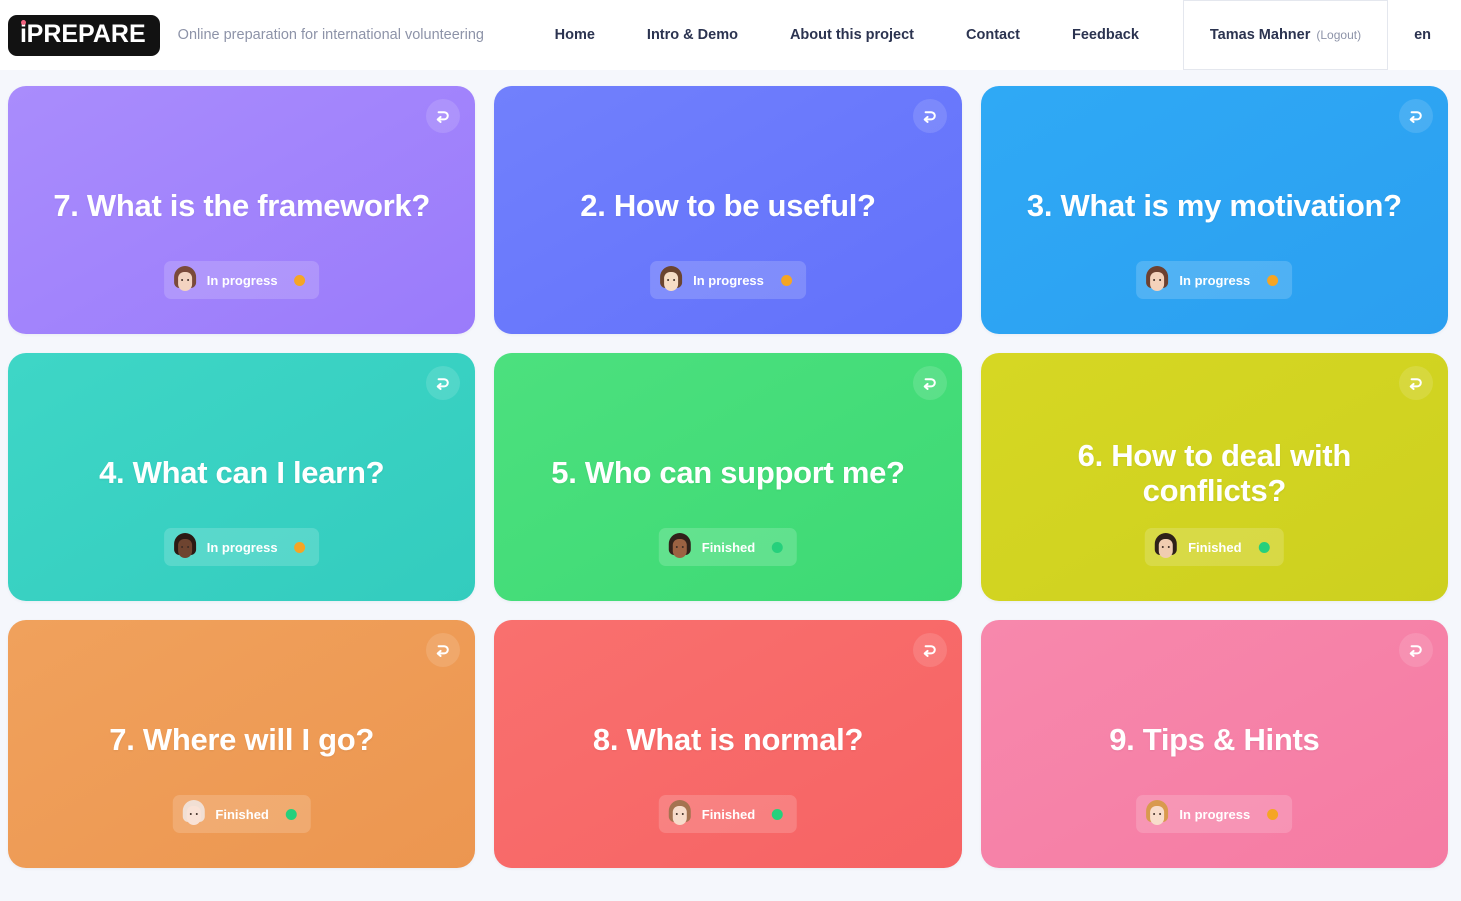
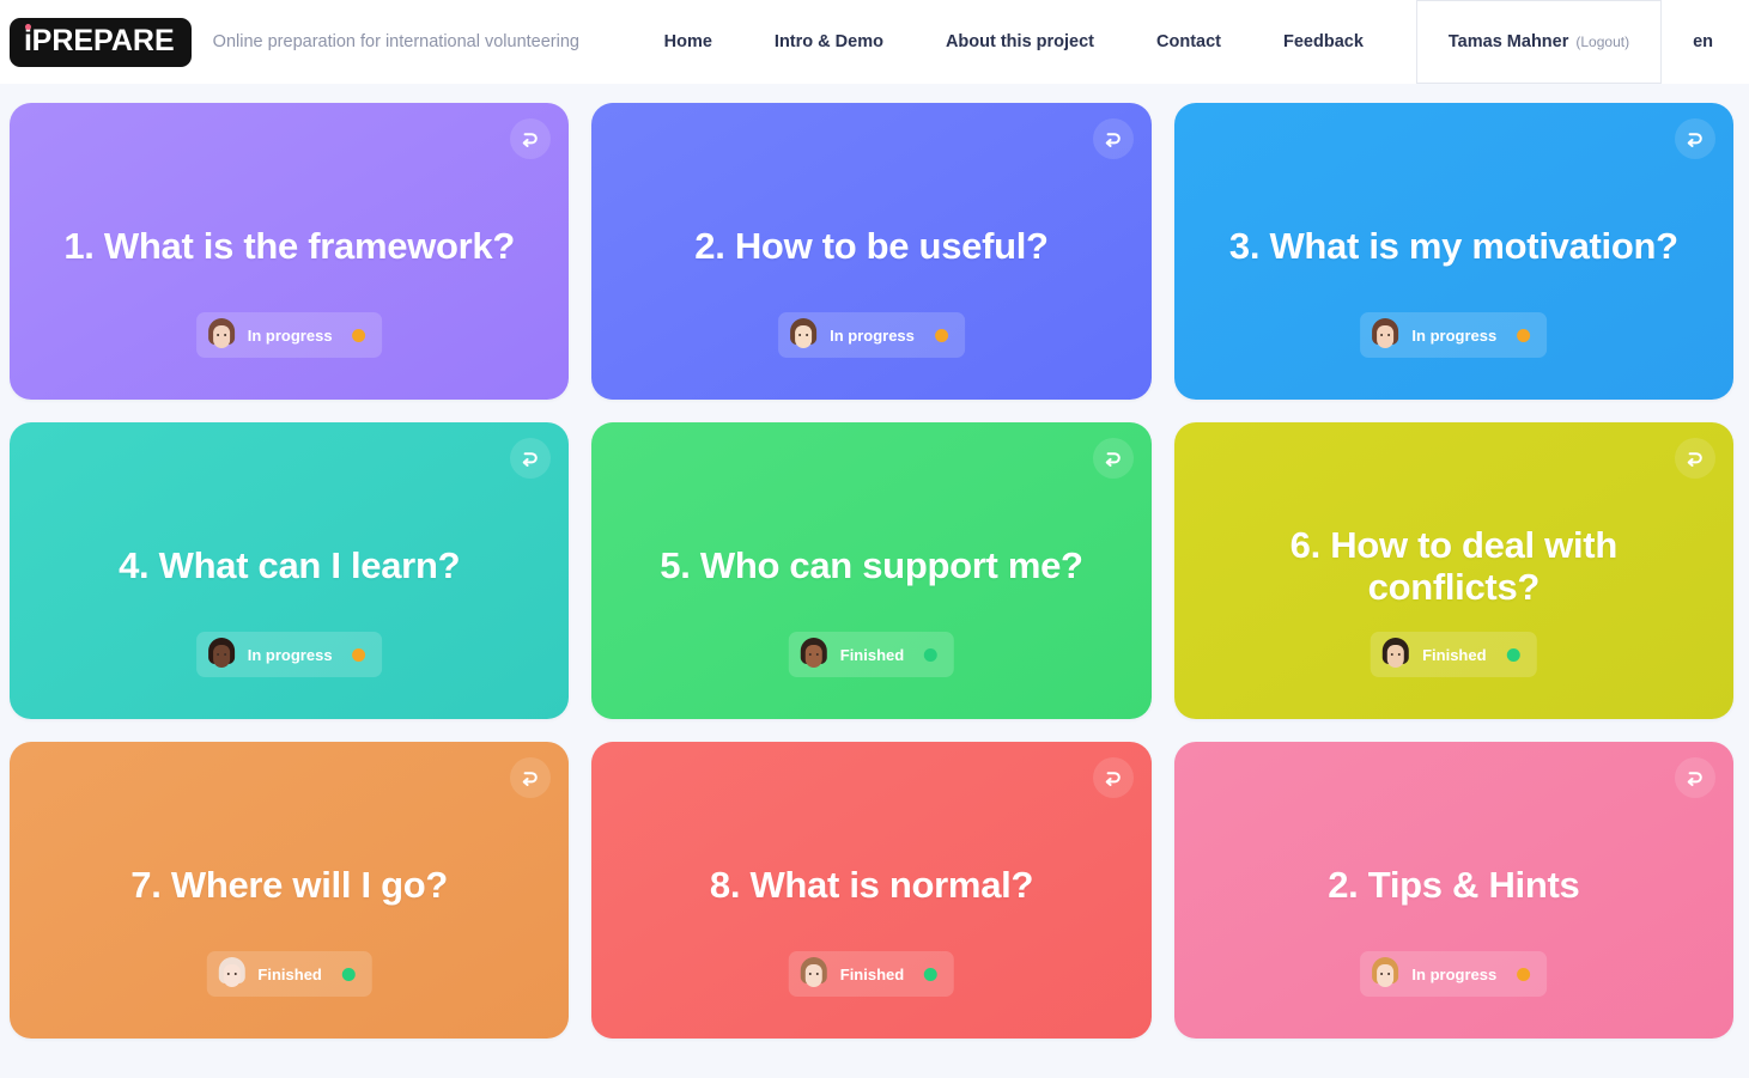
  i
  PREPARE
  Online preparation for international volunteering
  Home
  Intro & Demo
  About this project
  Contact
  Feedback
  Tamas Mahner
  (Logout)
  en
- 7. What is the framework?
+ 1. What is the framework?
  In progress
  2. How to be useful?
  In progress
  3. What is my motivation?
  In progress
  4. What can I learn?
  In progress
  5. Who can support me?
  Finished
  6. How to deal with conflicts?
  Finished
  7. Where will I go?
  Finished
  8. What is normal?
  Finished
- 9. Tips & Hints
+ 2. Tips & Hints
  In progress
